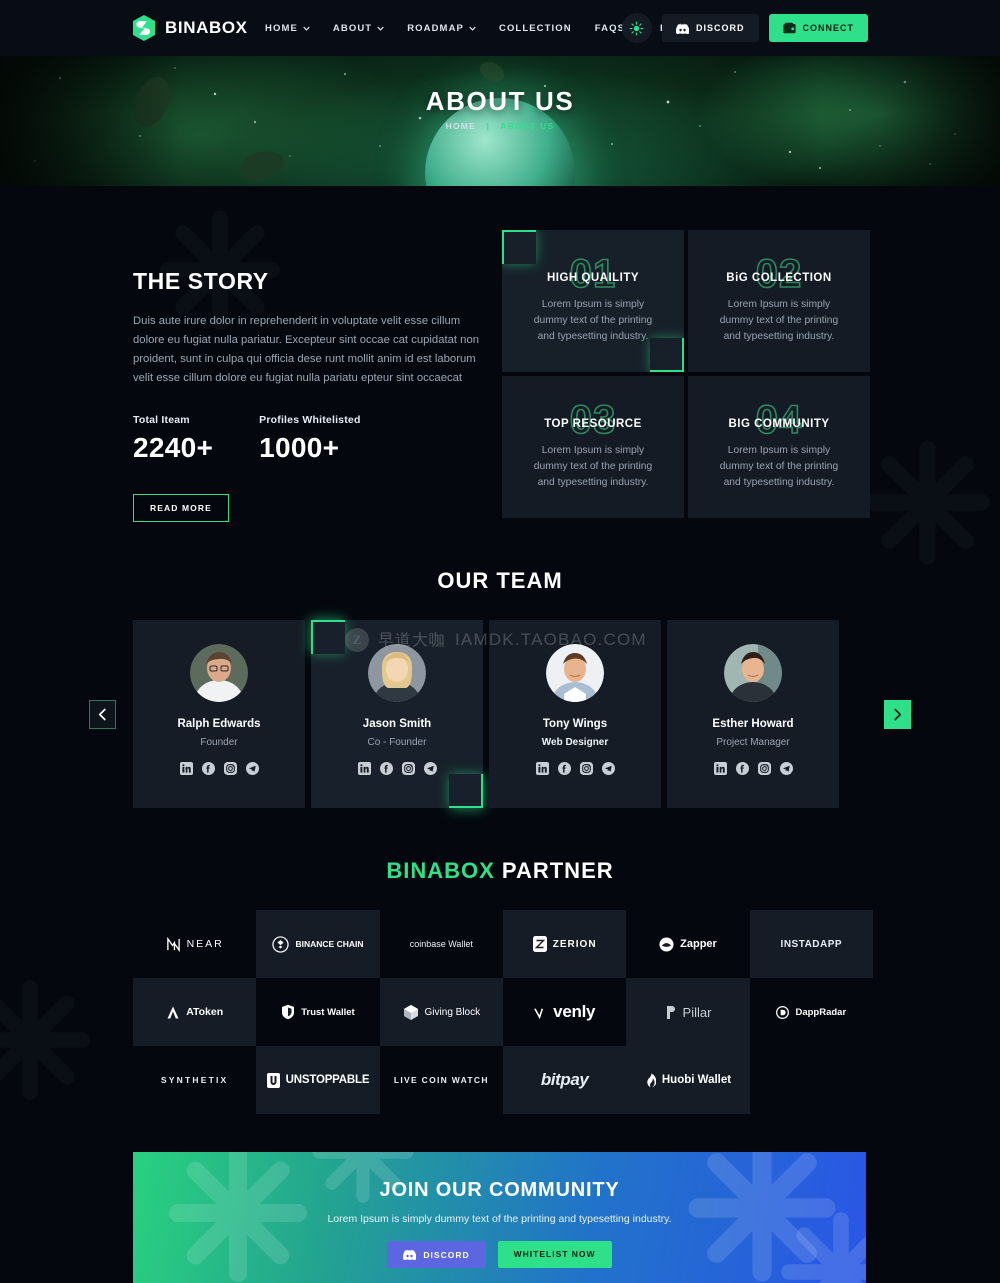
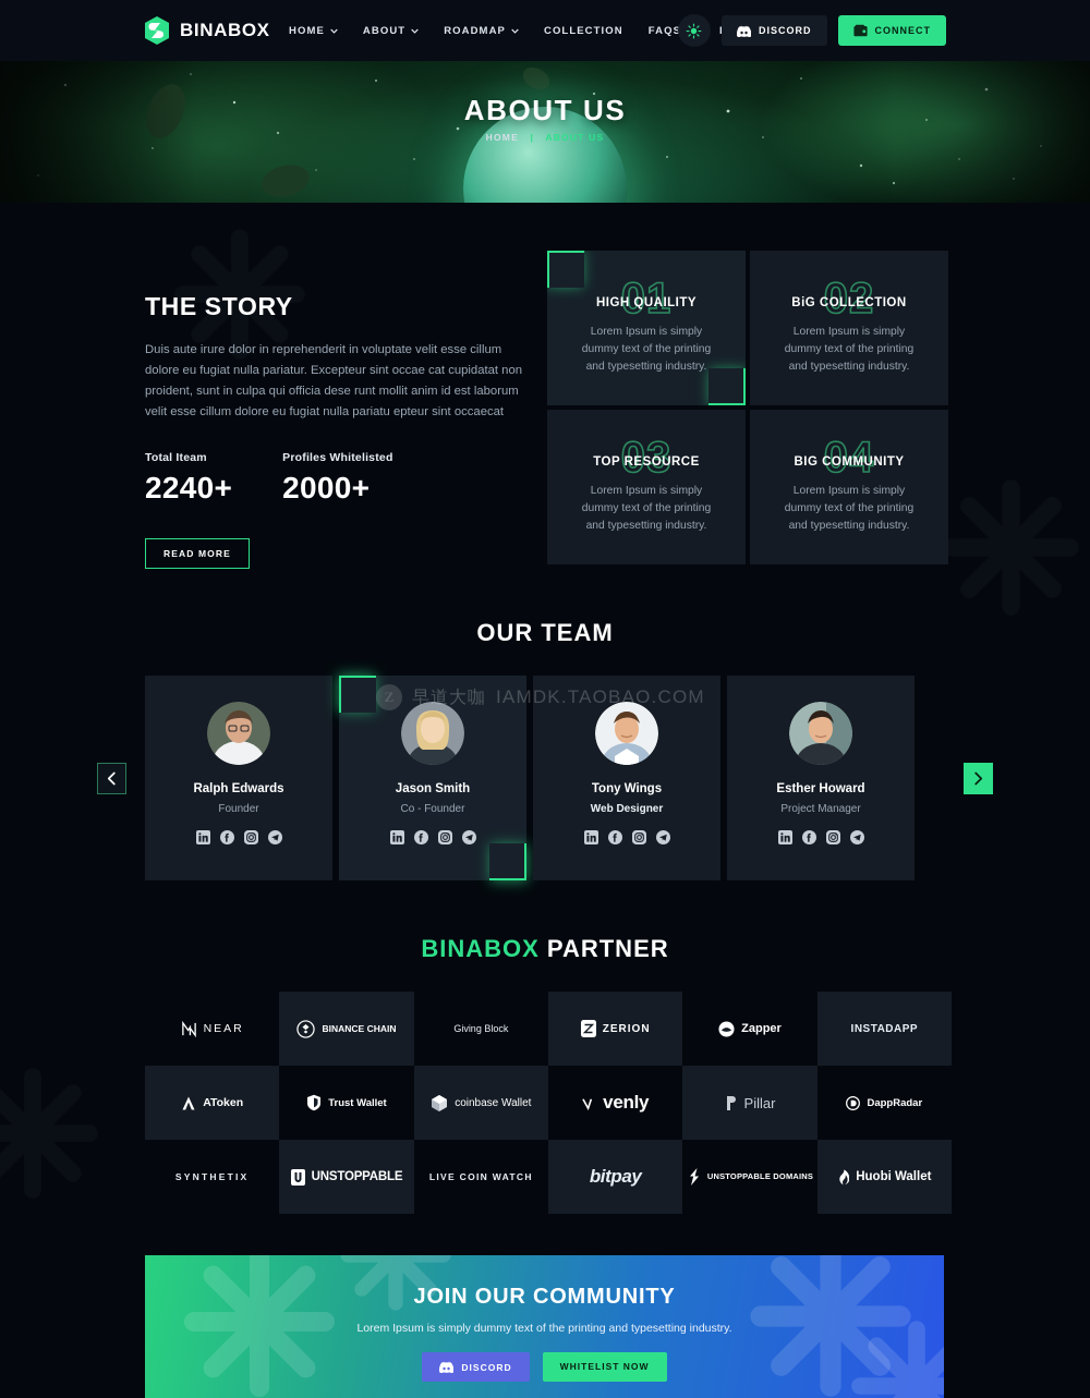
  BINABOX
  HOME
  ABOUT
  ROADMAP
  COLLECTION
  FAQ
  DISCORD
  CONNECT
  ABOUT US
  HOME | ABOUT US
  THE STORY
  Duis aute irure dolor in reprehenderit in voluptate velit esse cillum dolore eu fugiat nulla pariatur. Excepteur sint occae cat cupidatat non proident, sunt in culpa qui officia dese runt mollit anim id est laborum velit esse cillum dolore eu fugiat nulla pariatu epteur sint occaecat
  Total Iteam
  2240+
  Profiles Whitelisted
- 1000+
+ 2000+
  READ MORE
  01
  HIGH QUAILITY
  Lorem Ipsum is simply dummy text of the printing and typesetting industry.
  02
  BiG COLLECTION
  Lorem Ipsum is simply dummy text of the printing and typesetting industry.
  03
  TOP RESOURCE
  Lorem Ipsum is simply dummy text of the printing and typesetting industry.
  04
  BIG COMMUNITY
  Lorem Ipsum is simply dummy text of the printing and typesetting industry.
  OUR TEAM
  Ralph Edwards
  Founder
  Jason Smith
  Co - Founder
  Tony Wings
  Web Designer
  Esther Howard
  Project Manager
  Z
  早道大咖
  IAMDK.TAOBAO.COM
  BINABOX PARTNER
  NEAR
  BINANCE CHAIN
- coinbase Wallet
+ Giving Block
  ZERION
  Zapper
  INSTADAPP
  AToken
  Trust Wallet
- Giving Block
+ coinbase Wallet
  venly
  Pillar
  DappRadar
  SYNTHETIX
  UNSTOPPABLE
  LIVE COIN WATCH
  bitpay
+ UNSTOPPABLE DOMAINS
  Huobi Wallet
  JOIN OUR COMMUNITY
  Lorem Ipsum is simply dummy text of the printing and typesetting industry.
  DISCORD
  WHITELIST NOW
